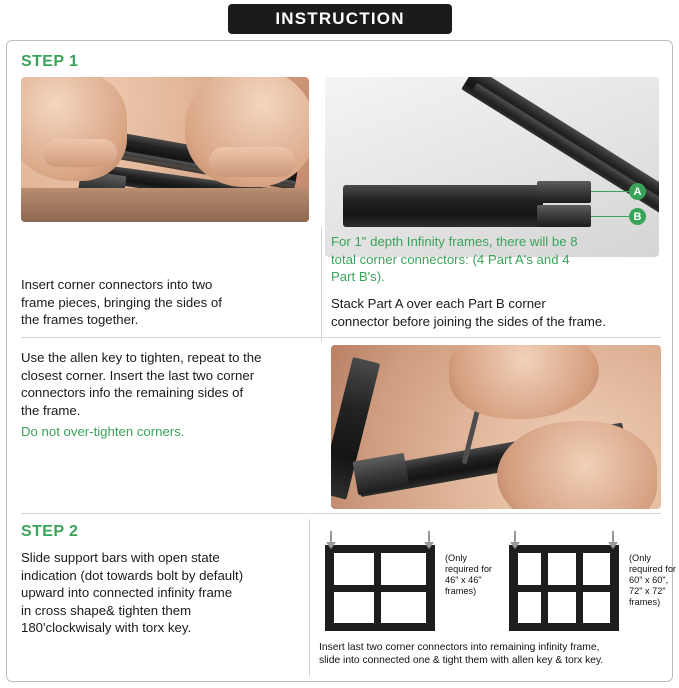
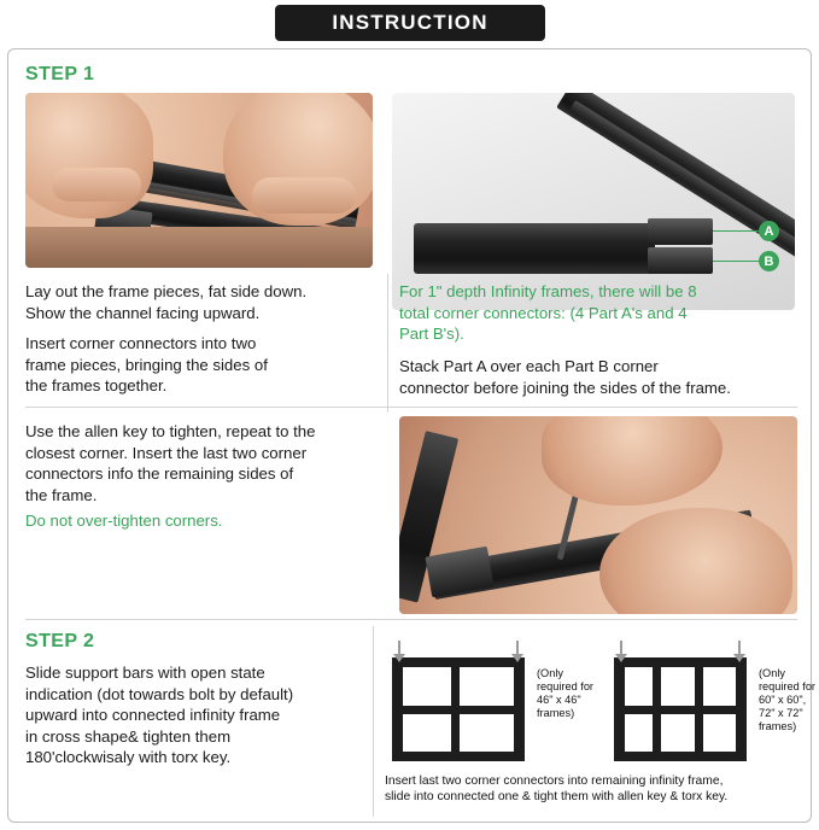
  INSTRUCTION
  STEP 1
  A
  B
+ Lay out the frame pieces, fat side down.
+ Show the channel facing upward.
  Insert corner connectors into two
  frame pieces, bringing the sides of
  the frames together.
  For 1" depth Infinity frames, there will be 8
  total corner connectors: (4 Part A's and 4
  Part B's).
  Stack Part A over each Part B corner
  connector before joining the sides of the frame.
  Use the allen key to tighten, repeat to the
  closest corner. Insert the last two corner
  connectors info the remaining sides of
  the frame.
  Do not over-tighten corners.
  STEP 2
  Slide support bars with open state
  indication (dot towards bolt by default)
  upward into connected infinity frame
  in cross shape& tighten them
  180'clockwisaly with torx key.
  (Only
  required for
  46" x 46"
  frames)
  (Only
  required for
  60" x 60",
  72" x 72"
  frames)
  Insert last two corner connectors into remaining infinity frame,
  slide into connected one & tight them with allen key & torx key.
